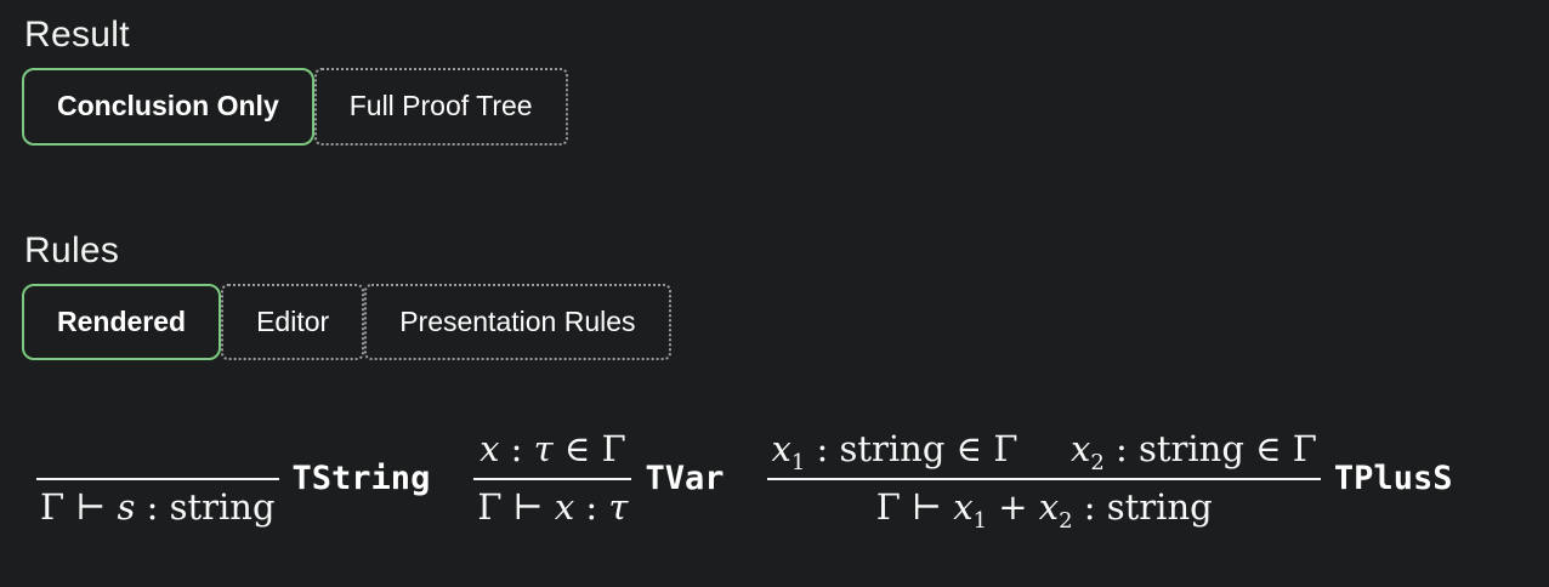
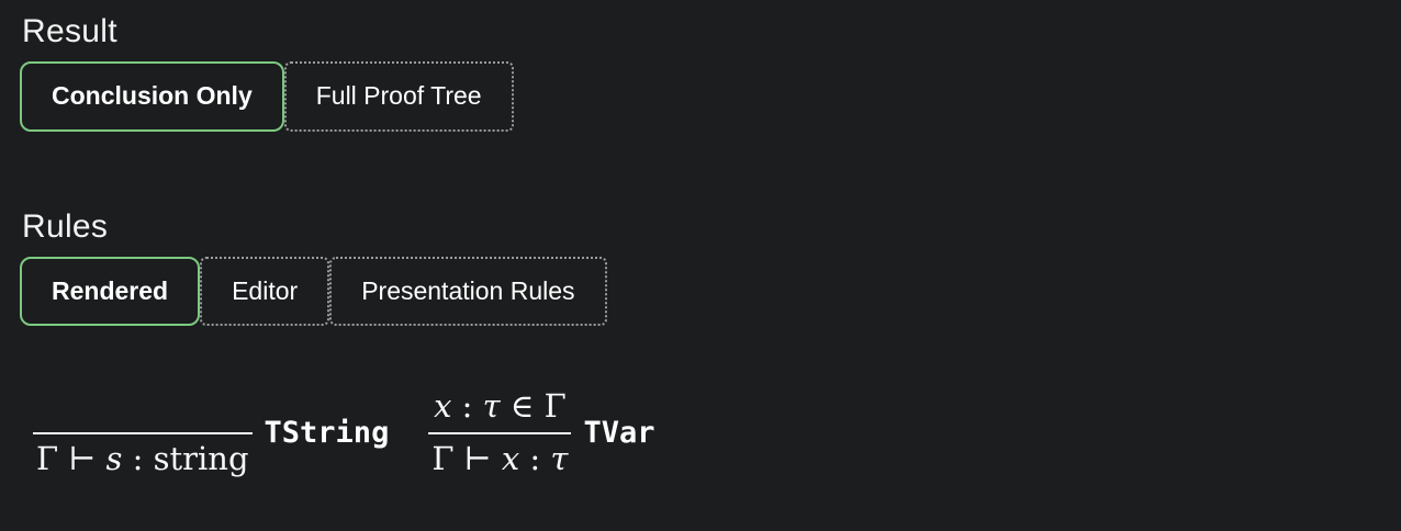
  Result
  Conclusion Only
  Full Proof Tree
  Rules
  Rendered
  Editor
  Presentation Rules
  Γ ⊢ s : string
  TString
  x : τ ∈ Γ
  Γ ⊢ x : τ
  TVar
- x1 : string ∈ Γ
- x2 : string ∈ Γ
- Γ ⊢ x1 + x2 : string
- TPlusS
